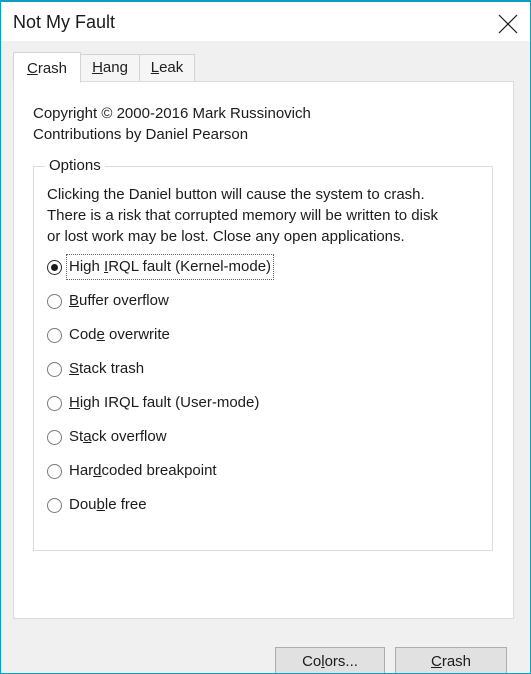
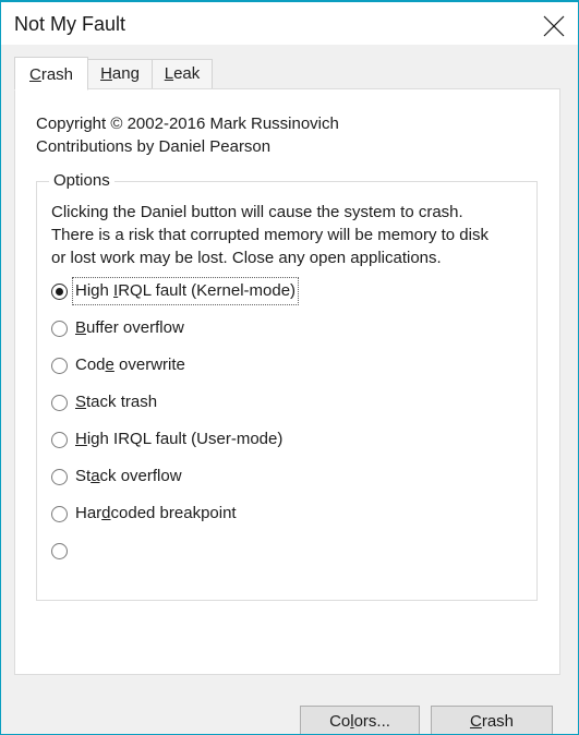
  Not My Fault
  Crash
  Hang
  Leak
- Copyright © 2000-2016 Mark Russinovich
+ Copyright © 2002-2016 Mark Russinovich
  Contributions by Daniel Pearson
  Options
  Clicking the Daniel button will cause the system to crash.
- There is a risk that corrupted memory will be written to disk
+ There is a risk that corrupted memory will be memory to disk
  or lost work may be lost. Close any open applications.
  High IRQL fault (Kernel-mode)
  Buffer overflow
  Code overwrite
  Stack trash
  High IRQL fault (User-mode)
  Stack overflow
  Hardcoded breakpoint
- Double free
  Colors...
  Crash
